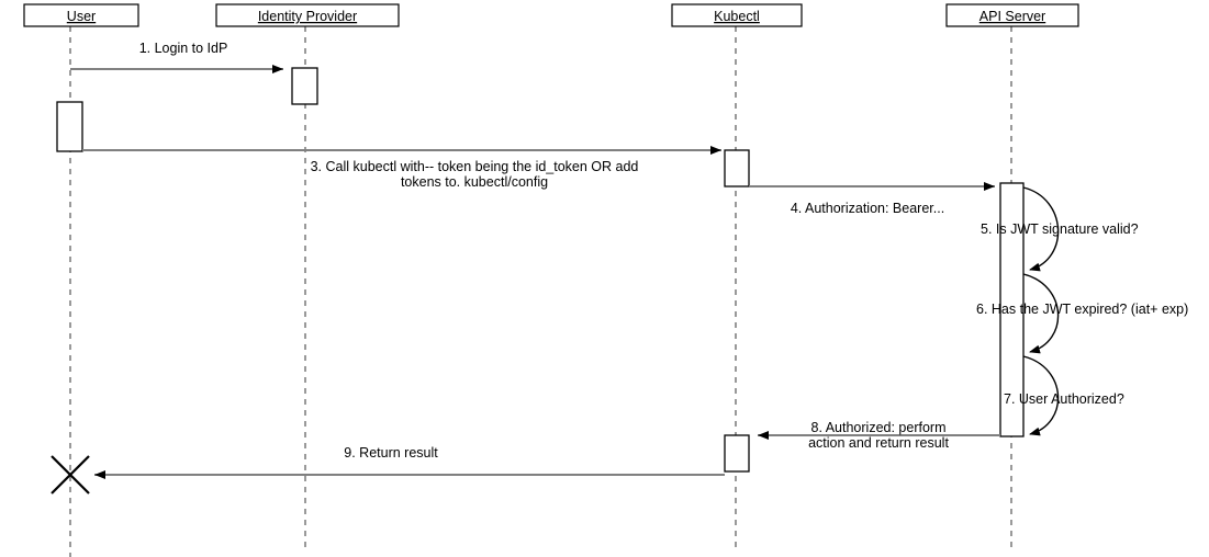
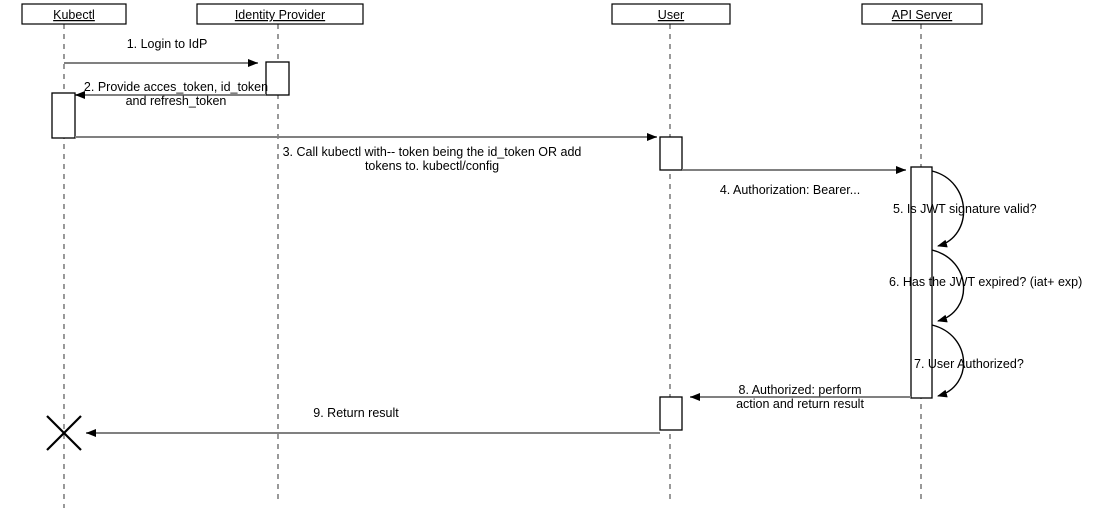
- User
+ Kubectl
  Identity Provider
- Kubectl
+ User
  API Server
  1. Login to IdP
+ 2. Provide acces_token, id_token
+ and refresh_token
  3. Call kubectl with-- token being the id_token OR add
  tokens to. kubectl/config
  4. Authorization: Bearer...
  5. Is JWT signature valid?
  6. Has the JWT expired? (iat+ exp)
  7. User Authorized?
  8. Authorized: perform
  action and return result
  9. Return result
